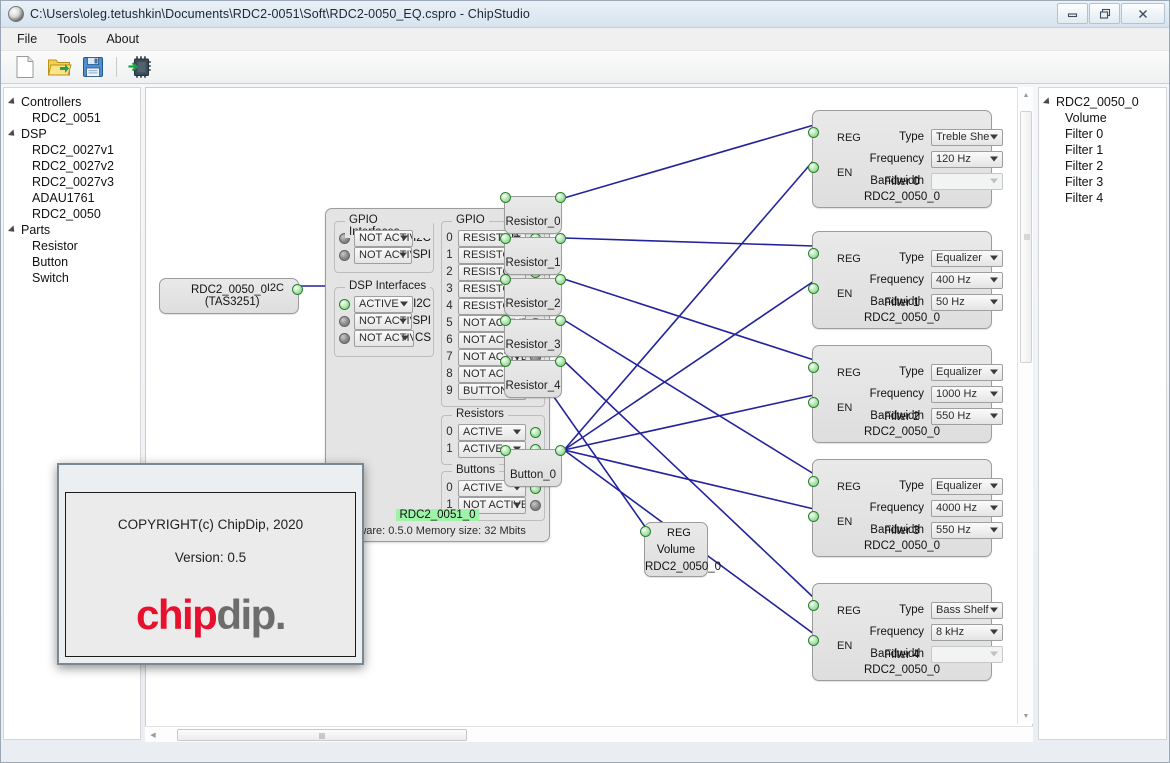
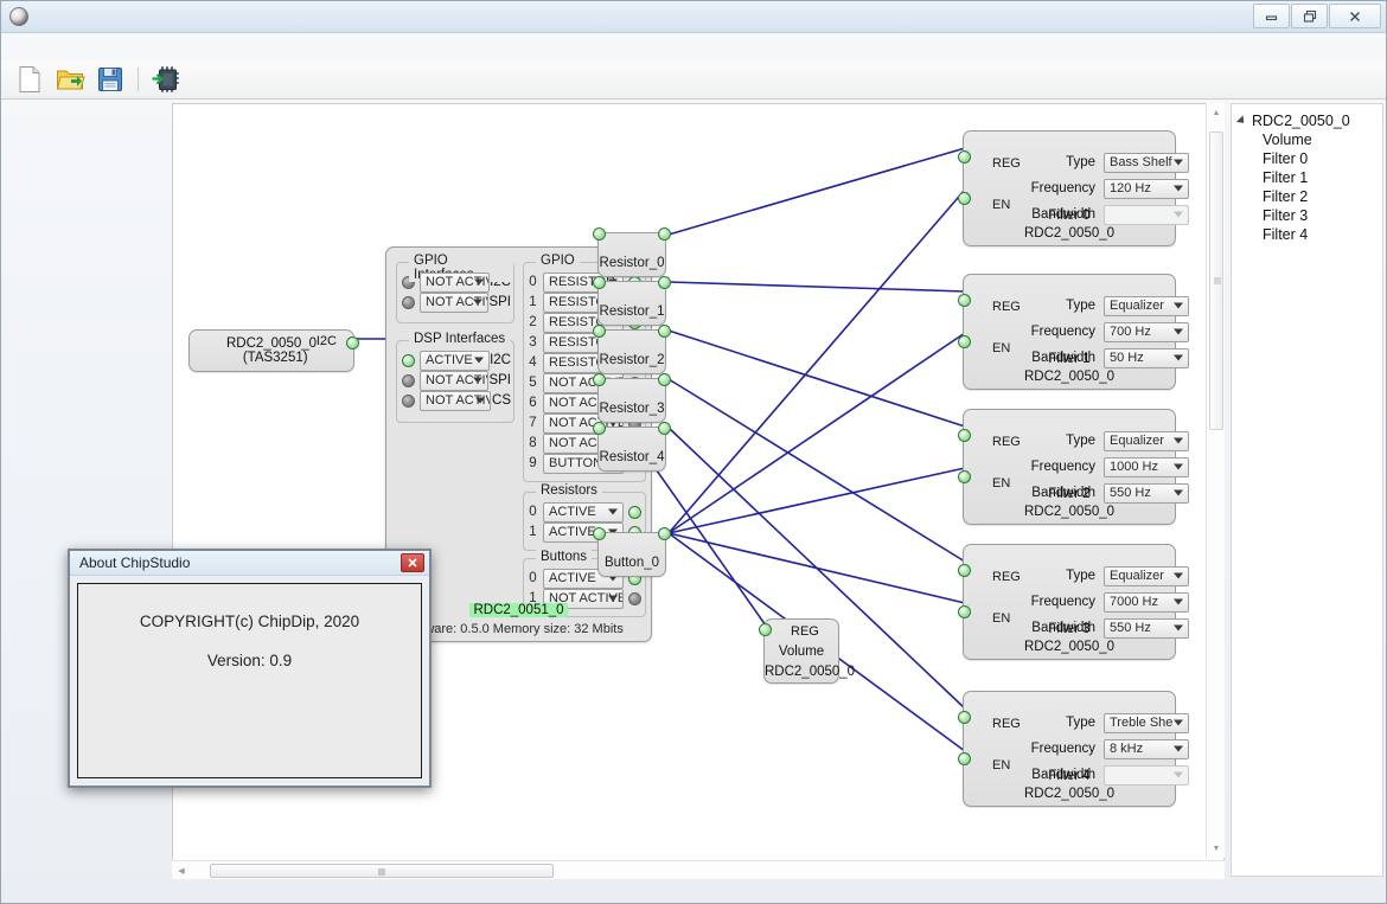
- C:\Users\oleg.tetushkin\Documents\RDC2-0051\Soft\RDC2-0050_EQ.cspro - ChipStudio
- File
- Tools
- About
- Controllers
- RDC2_0051
- DSP
- RDC2_0027v1
- RDC2_0027v2
- RDC2_0027v3
- ADAU1761
- RDC2_0050
- Parts
- Resistor
- Button
- Switch
  RDC2_0050_0
  Volume
  Filter 0
  Filter 1
  Filter 2
  Filter 3
  Filter 4
  I2C
  RDC2_0050_0 (TAS3251)
  NOT ACTI
  I2C
  NOT ACTI
  SPI
  DSP Interfaces
  ACTIVE
  I2C
  NOT ACTI
  SPI
  NOT ACTI
  CS
  GPIO
  0
  1
  RESIST
  2
  RESIST
  3
  RESIST
  4
  RESIST
  5
  6
  7
  NOT ACIVE
  8
  9
  BUTTO
  Resistors
  0
  ACTIVE
  1
  ACTIV
  Buttons
  0
  ACTIVE
  1
  NOT ACTIVE
  RDC2_0051_0
  are: 0.5.0 Memory size: 32 Mbits
  Resistor_0
  Resistor_1
  Resistor_2
  Resistor_3
  Resistor_4
  Button_0
  REG
  Volume
  RDC2_0050_0
  REG
  EN
  Type
- Treble She
+ Bass Shelf
  Frequency
  120 Hz
  Bandwidth
  Filter 0
  RDC2_0050_0
  REG
  EN
  Type
  Equalizer
  Frequency
- 400 Hz
+ 700 Hz
  Bandwidth
  50 Hz
  Filter 1
  RDC2_0050_0
  REG
  EN
  Type
  Equalizer
  Frequency
  1000 Hz
  Bandwidth
  550 Hz
  Filter 2
  RDC2_0050_0
  REG
  EN
  Type
  Equalizer
  Frequency
- 4000 Hz
+ 7000 Hz
  Bandwidth
  550 Hz
  Filter 3
  RDC2_0050_0
  REG
  EN
  Type
- Bass Shelf
+ Treble She
  Frequency
  8 kHz
  Bandwidth
  Filter 4
  RDC2_0050_0
+ About ChipStudio
  COPYRIGHT(c) ChipDip, 2020
- Version: 0.5
+ Version: 0.9
- chipdip.
